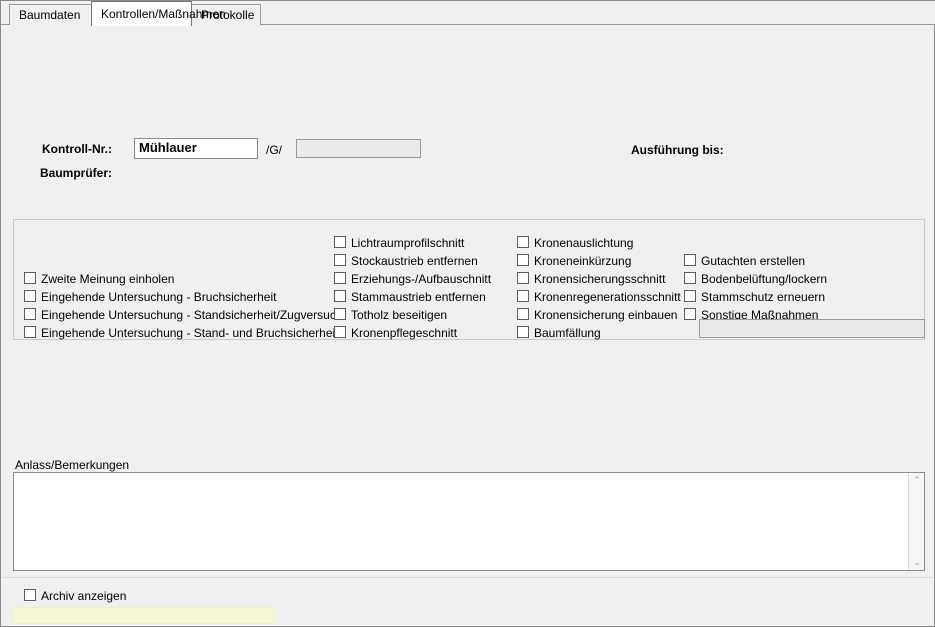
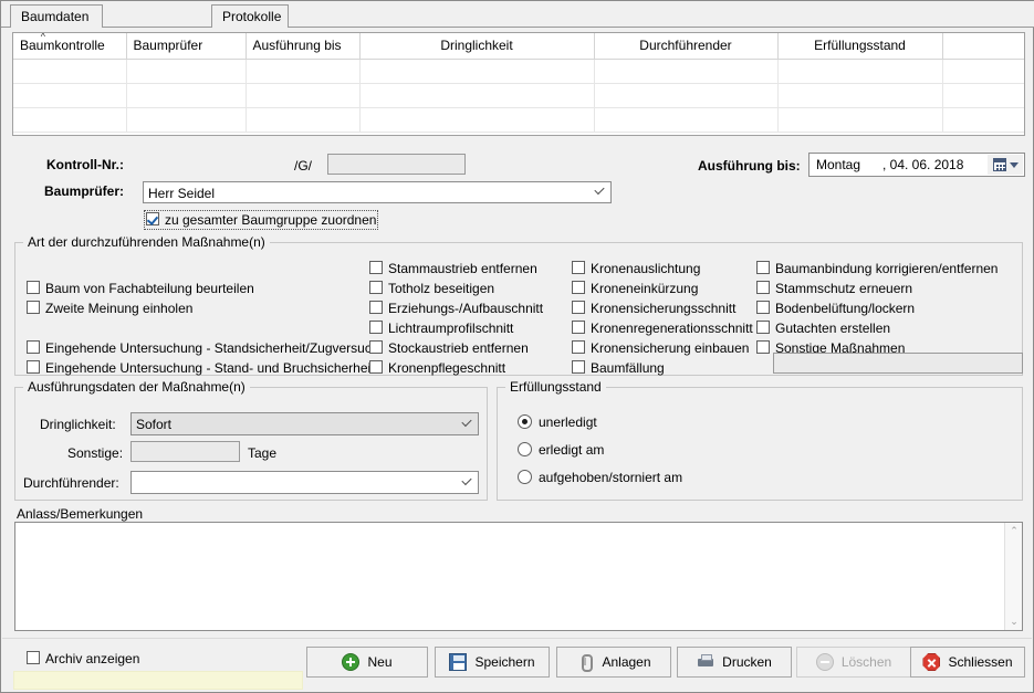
  Baumdaten
- Kontrollen/Maßnahmen
  Protokolle
+ ^ Baumkontrolle	Baumprüfer	Ausführung bis	Dringlichkeit	Durchführender	Erfüllungsstand
  Kontroll-Nr.:
- Mühlauer
  /G/
  Baumprüfer:
+ Herr Seidel
+ zu gesamter Baumgruppe zuordnen
  Ausführung bis:
+ Montag
+ , 04. 06. 2018
+ Art der durchzuführenden Maßnahme(n)
+ Baum von Fachabteilung beurteilen
  Zweite Meinung einholen
- Eingehende Untersuchung - Bruchsicherheit
  Eingehende Untersuchung - Standsicherheit/Zugversuc
  Eingehende Untersuchung - Stand- und Bruchsicherhe
- Lichtraumprofilschnitt
+ Stammaustrieb entfernen
- Stockaustrieb entfernen
+ Totholz beseitigen
  Erziehungs-/Aufbauschnitt
- Stammaustrieb entfernen
+ Lichtraumprofilschnitt
- Totholz beseitigen
+ Stockaustrieb entfernen
  Kronenpflegeschnitt
  Kronenauslichtung
  Kroneneinkürzung
  Kronensicherungsschnitt
  Kronenregenerationsschnitt
  Kronensicherung einbauen
  Baumfällung
+ Baumanbindung korrigieren/entfernen
- Gutachten erstellen
+ Stammschutz erneuern
  Bodenbelüftung/lockern
- Stammschutz erneuern
+ Gutachten erstellen
  Sonstige Maßnahmen
+ Ausführungsdaten der Maßnahme(n)
+ Dringlichkeit:
+ Sofort
+ Sonstige:
+ Tage
+ Durchführender:
+ Erfüllungsstand
+ unerledigt
+ erledigt am
+ aufgehoben/storniert am
  Anlass/Bemerkungen
  ⌃
  ⌄
  Archiv anzeigen
+ Neu
+ Speichern
+ Anlagen
+ Drucken
+ Löschen
+ Schliessen
